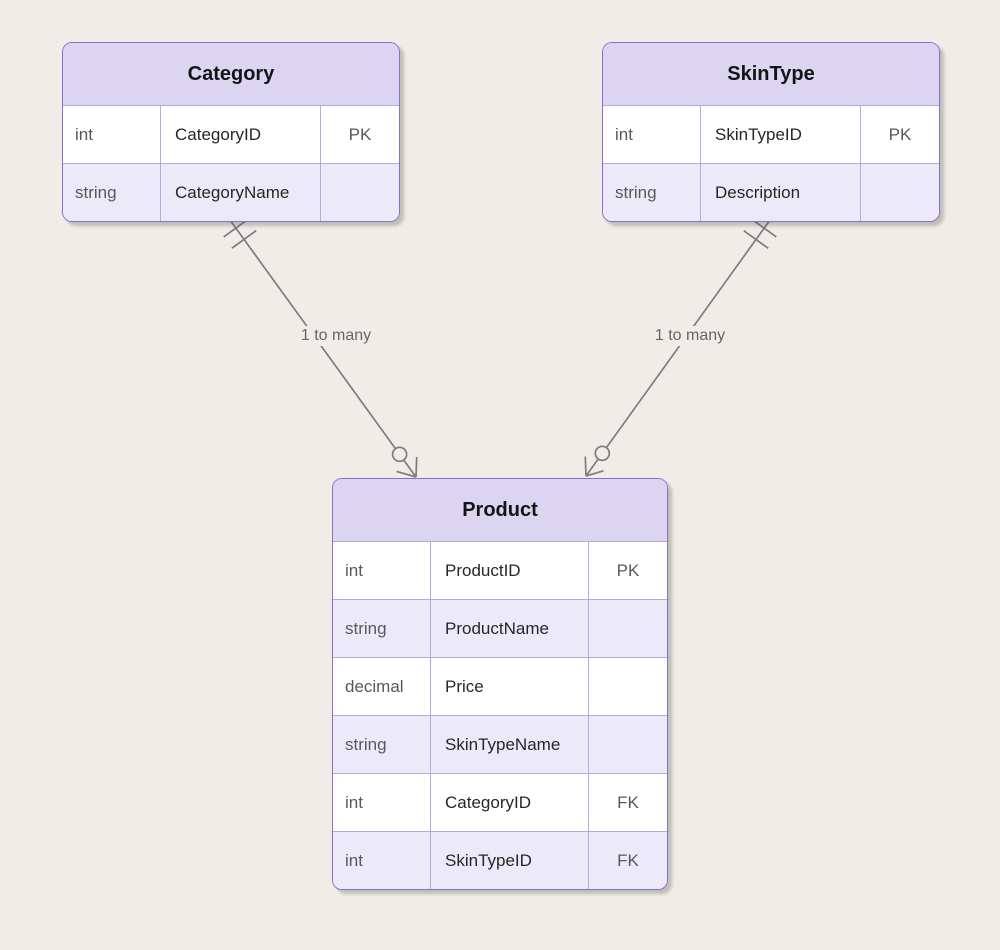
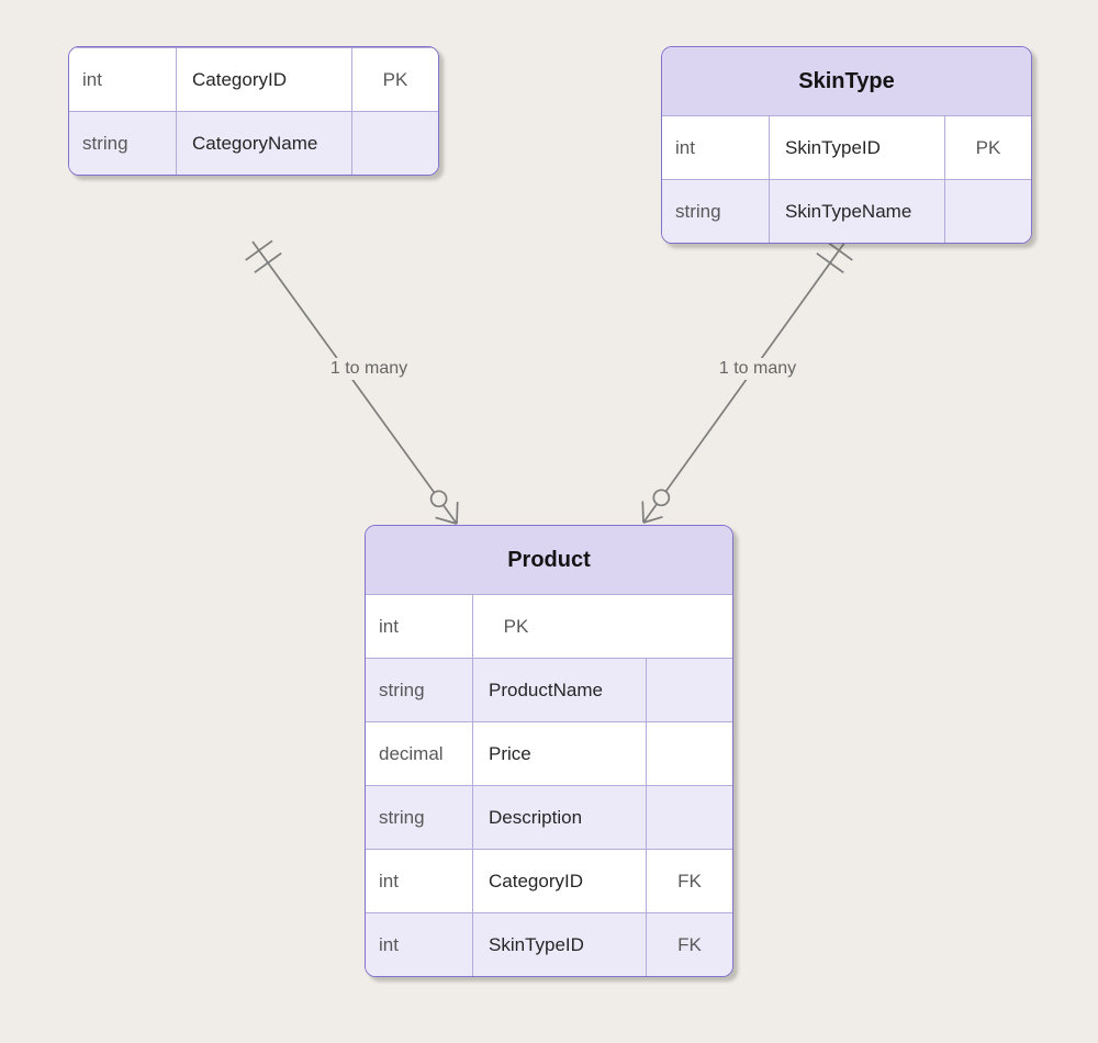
  1 to many
  1 to many
- Category
  int
  CategoryID
  PK
  string
  CategoryName
  SkinType
  int
  SkinTypeID
  PK
  string
- Description
+ SkinTypeName
  Product
  int
- ProductID
  PK
  string
  ProductName
  decimal
  Price
  string
- SkinTypeName
+ Description
  int
  CategoryID
  FK
  int
  SkinTypeID
  FK
